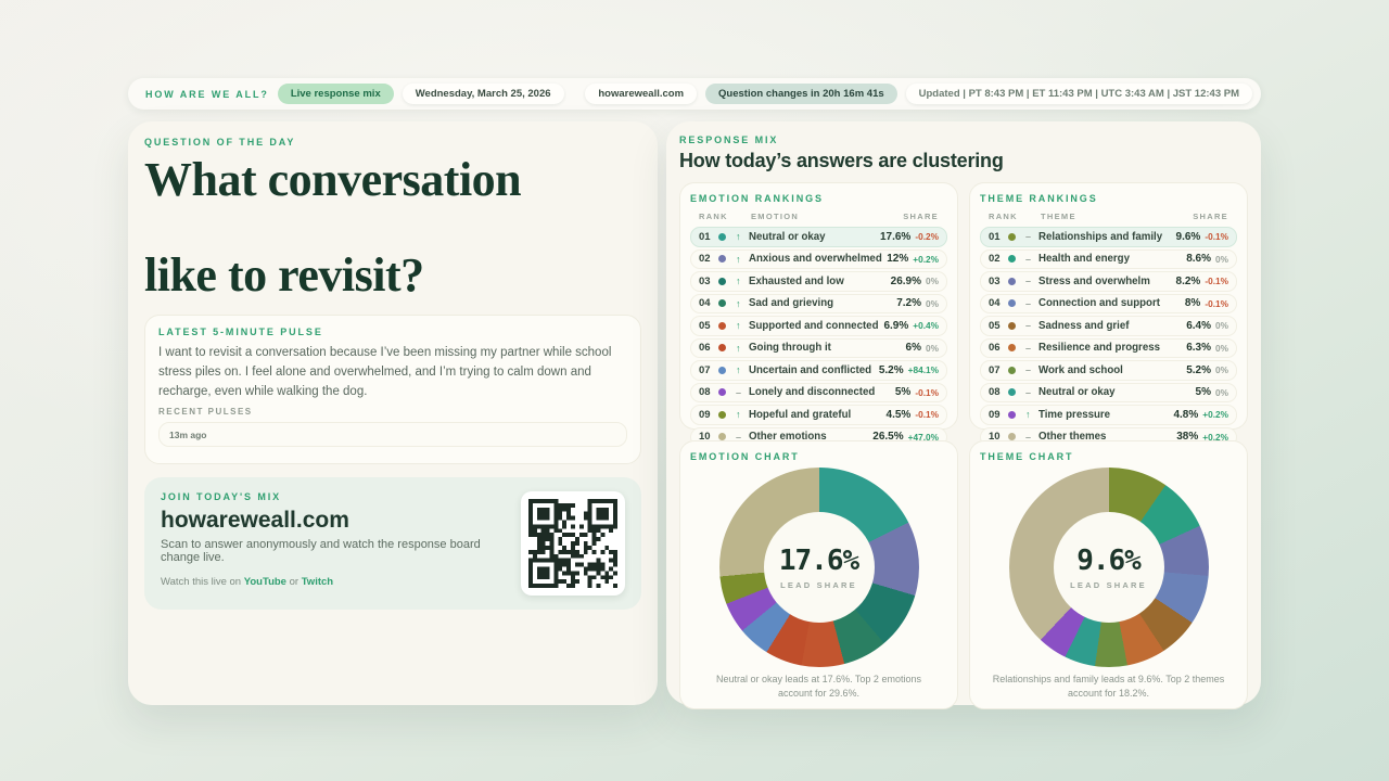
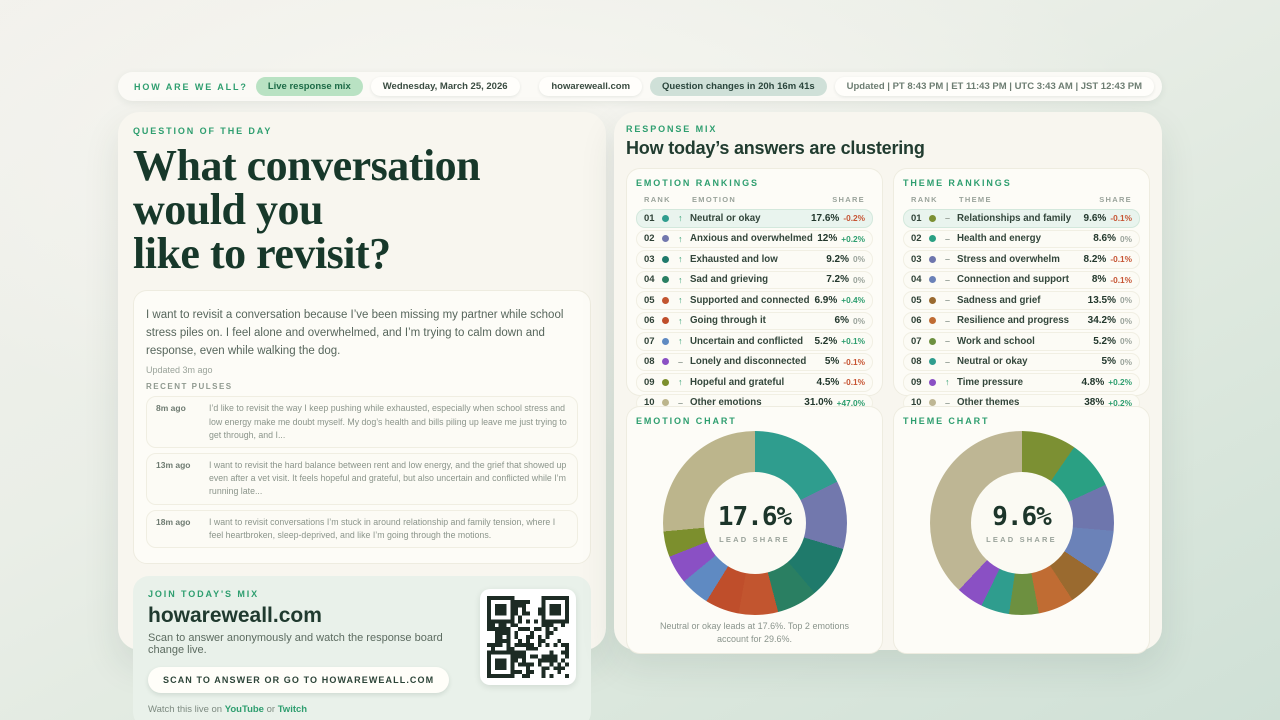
  HOW ARE WE ALL?
  Live response mix
  Wednesday, March 25, 2026
  howareweall.com
  Question changes in 20h 16m 41s
  Updated | PT 8:43 PM | ET 11:43 PM | UTC 3:43 AM | JST 12:43 PM
  QUESTION OF THE DAY
  What conversation
+ would you
  like to revisit?
- LATEST 5-MINUTE PULSE
- I want to revisit a conversation because I’ve been missing my partner while school stress piles on. I feel alone and overwhelmed, and I’m trying to calm down and recharge, even while walking the dog.
+ I want to revisit a conversation because I’ve been missing my partner while school stress piles on. I feel alone and overwhelmed, and I’m trying to calm down and response, even while walking the dog.
+ Updated 3m ago
  RECENT PULSES
+ 8m ago
+ I’d like to revisit the way I keep pushing while exhausted, especially when school stress and low energy make me doubt myself. My dog’s health and bills piling up leave me just trying to get through, and I...
  13m ago
+ I want to revisit the hard balance between rent and low energy, and the grief that showed up even after a vet visit. It feels hopeful and grateful, but also uncertain and conflicted while I’m running late...
+ 18m ago
+ I want to revisit conversations I’m stuck in around relationship and family tension, where I feel heartbroken, sleep-deprived, and like I’m going through the motions.
  JOIN TODAY'S MIX
  howareweall.com
  Scan to answer anonymously and watch the response board change live.
+ SCAN TO ANSWER OR GO TO HOWAREWEALL.COM
  Watch this live on YouTube or Twitch
  RESPONSE MIX
  How today’s answers are clustering
  EMOTION RANKINGS
  RANK
  EMOTION
  SHARE
  01
  ↑
  Neutral or okay
  17.6%
  -0.2%
  02
  ↑
  Anxious and overwhelmed
  12%
  +0.2%
  03
  ↑
  Exhausted and low
- 26.9%
+ 9.2%
  0%
  04
  ↑
  Sad and grieving
  7.2%
  0%
  05
  ↑
  Supported and connected
  6.9%
  +0.4%
  06
  ↑
  Going through it
  6%
  0%
  07
  ↑
  Uncertain and conflicted
  5.2%
- +84.1%
+ +0.1%
  08
  –
  Lonely and disconnected
  5%
  -0.1%
  09
  ↑
  Hopeful and grateful
  4.5%
  -0.1%
  10
  –
  Other emotions
- 26.5%
+ 31.0%
  +47.0%
  THEME RANKINGS
  RANK
  THEME
  SHARE
  01
  –
  Relationships and family
  9.6%
  -0.1%
  02
  –
  Health and energy
  8.6%
  0%
  03
  –
  Stress and overwhelm
  8.2%
  -0.1%
  04
  –
  Connection and support
  8%
  -0.1%
  05
  –
  Sadness and grief
- 6.4%
+ 13.5%
  0%
  06
  –
  Resilience and progress
- 6.3%
+ 34.2%
  0%
  07
  –
  Work and school
  5.2%
  0%
  08
  –
  Neutral or okay
  5%
  0%
  09
  ↑
  Time pressure
  4.8%
  +0.2%
  10
  –
  Other themes
  38%
  +0.2%
  EMOTION CHART
  17.6%
  LEAD SHARE
  Neutral or okay leads at 17.6%. Top 2 emotions account for 29.6%.
  THEME CHART
  9.6%
  LEAD SHARE
- Relationships and family leads at 9.6%. Top 2 themes account for 18.2%.
